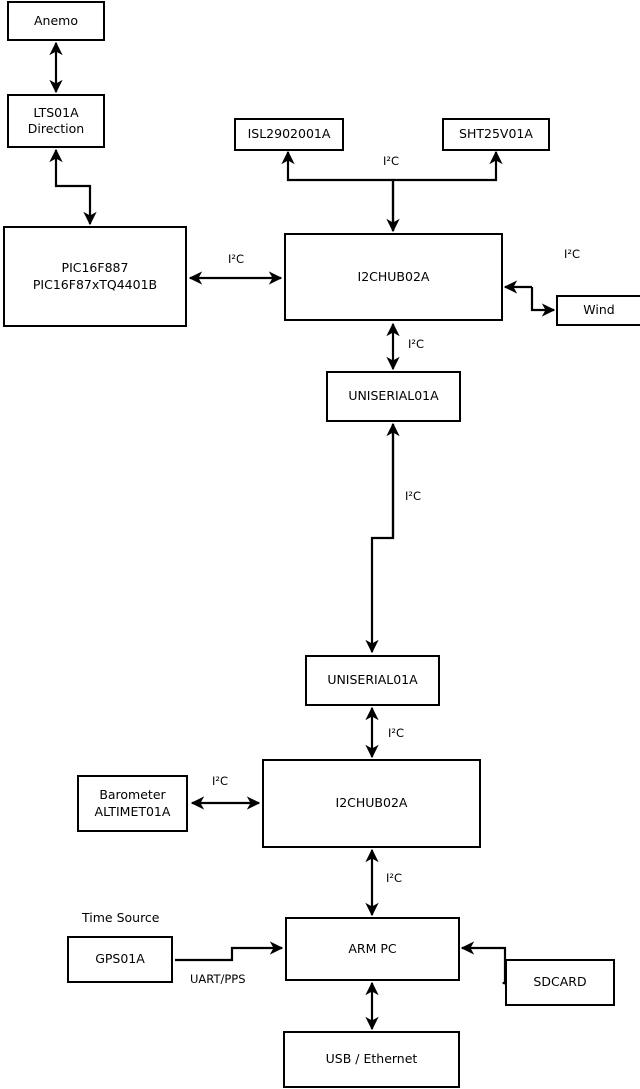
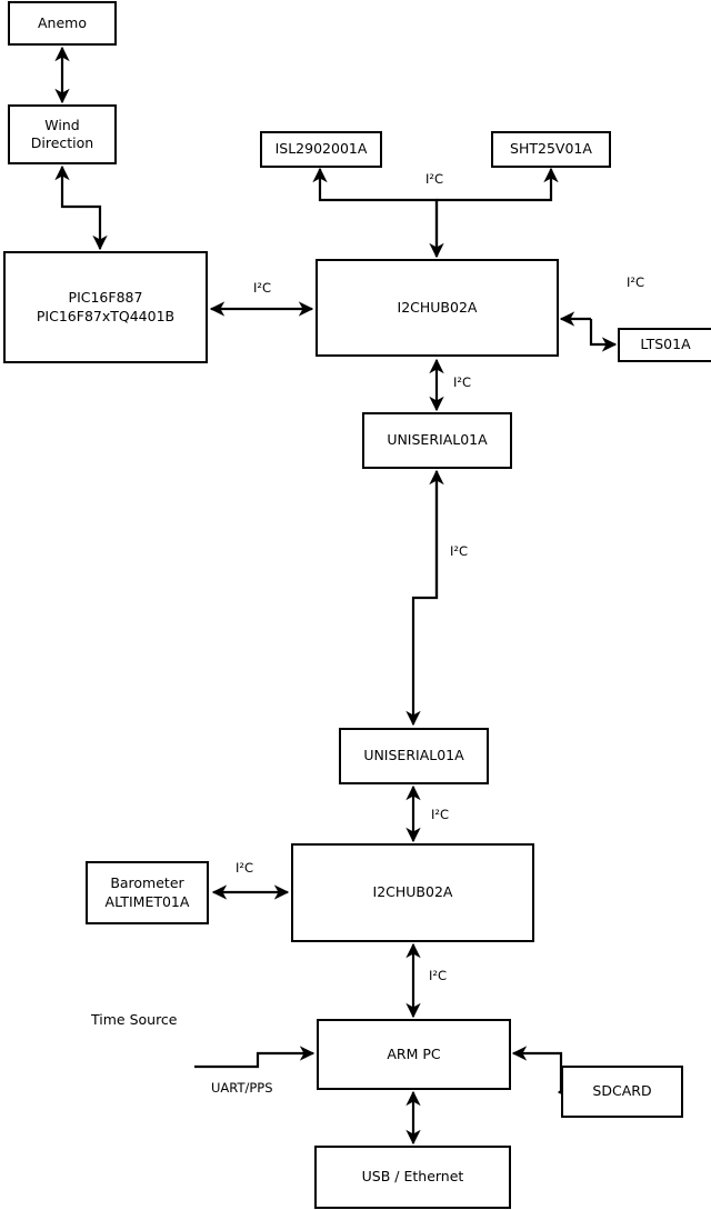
  Anemo
- LTS01A
+ Wind
  Direction
  PIC16F887
  PIC16F87xTQ4401B
  ISL2902001A
  SHT25V01A
  I2CHUB02A
- Wind
+ LTS01A
  UNISERIAL01A
  UNISERIAL01A
  I2CHUB02A
  Barometer
  ALTIMET01A
- GPS01A
  ARM PC
  SDCARD
  USB / Ethernet
  I²C
  I²C
  I²C
  I²C
  I²C
  I²C
  I²C
  I²C
  UART/PPS
  Time Source
